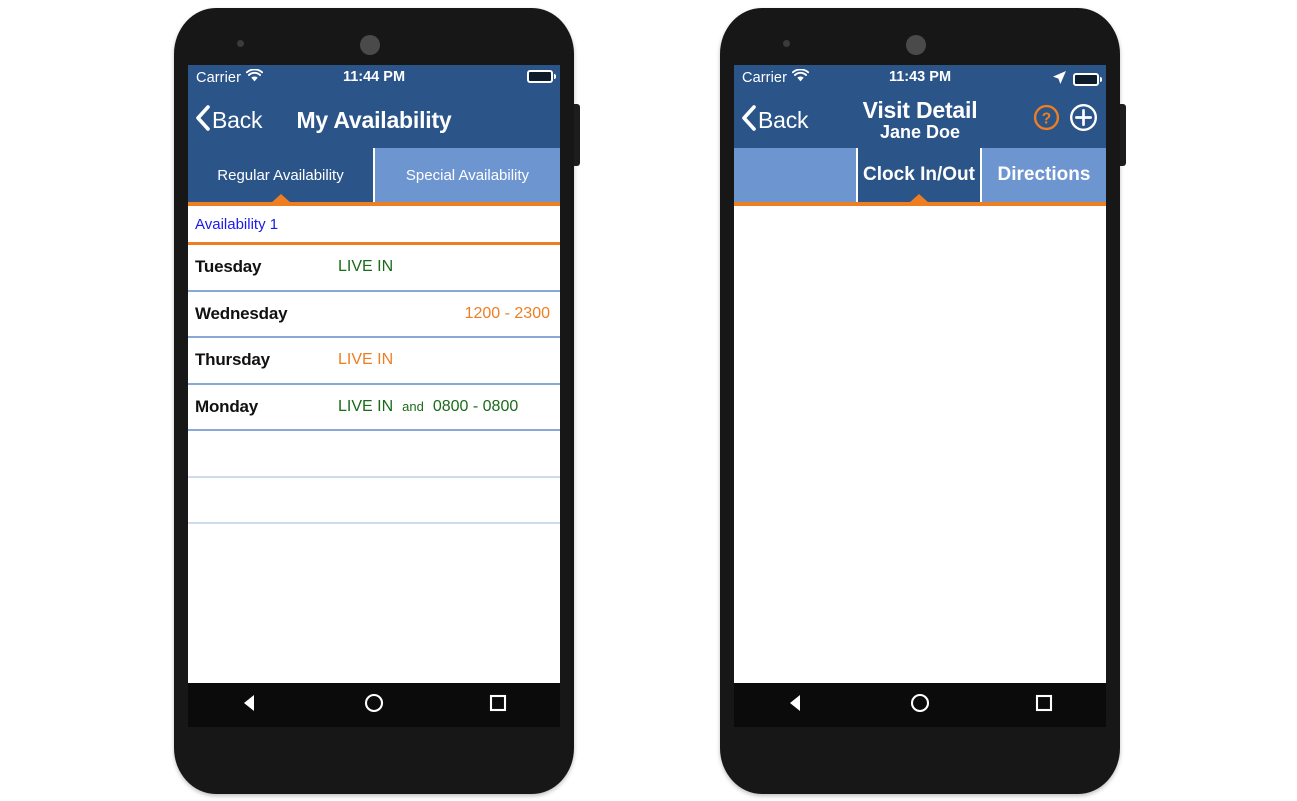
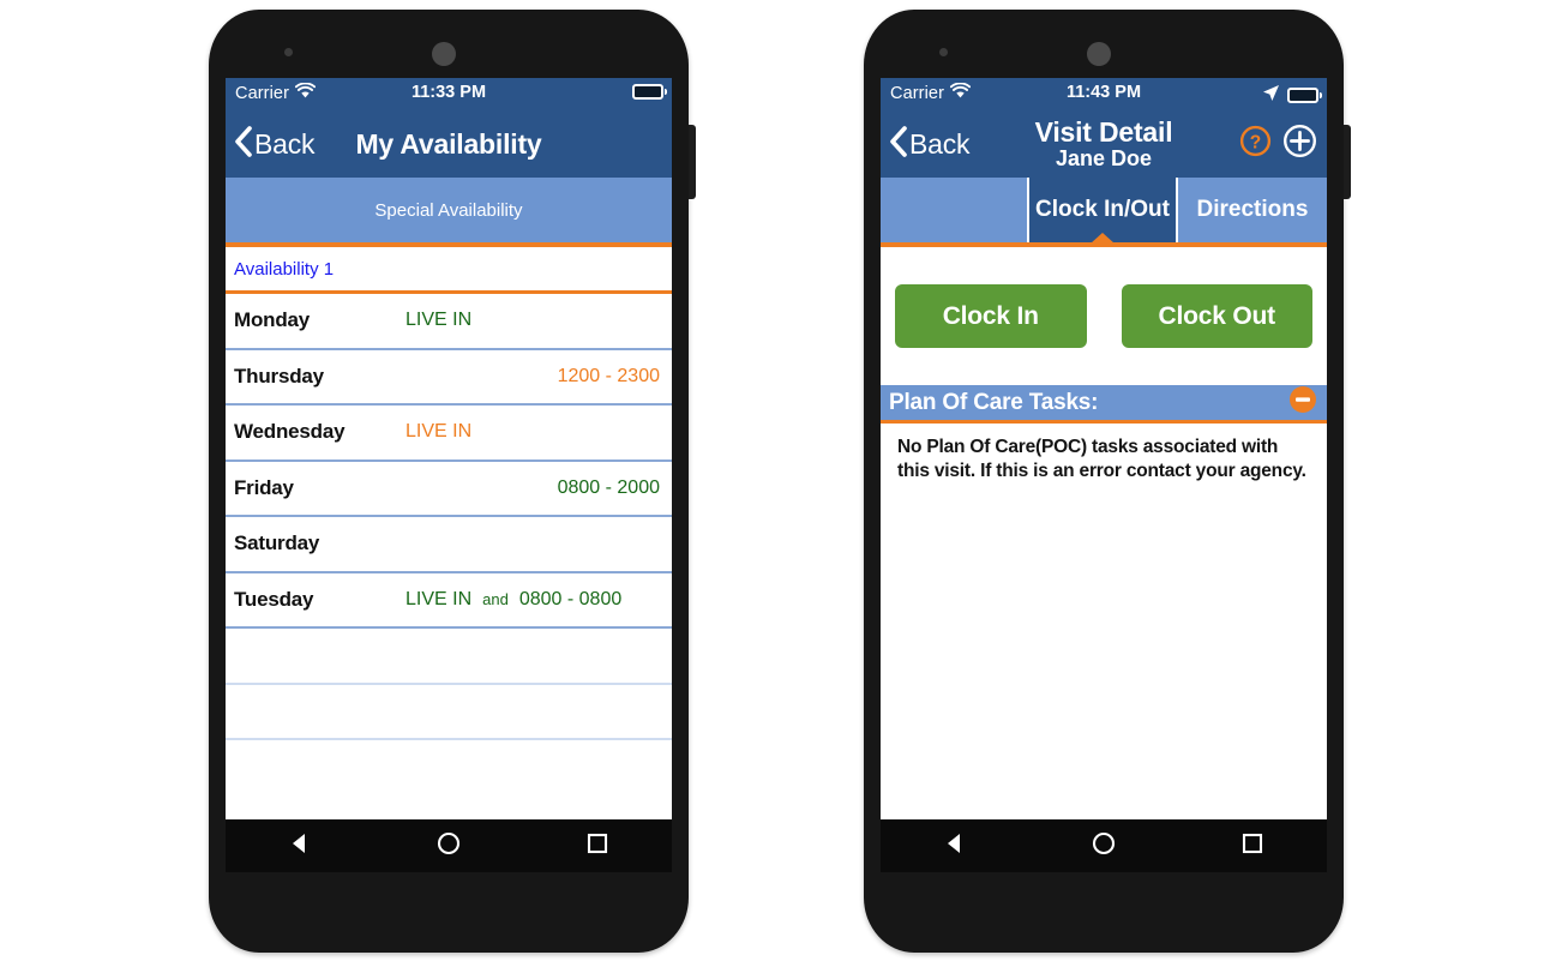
  Carrier
- 11:44 PM
+ 11:33 PM
  Back
  My Availability
- Regular Availability
  Special Availability
  Availability 1
- Tuesday
+ Monday
  LIVE IN
- Wednesday
+ Thursday
  1200 - 2300
- Thursday
+ Wednesday
  LIVE IN
+ Friday
+ 0800 - 2000
+ Saturday
- Monday
+ Tuesday
  LIVE IN
  and
  0800 - 0800
  Carrier
  11:43 PM
  Back
  Visit Detail
  Jane Doe
  ?
  Clock In/Out
  Directions
+ Clock In
+ Clock Out
+ Plan Of Care Tasks:
+ No Plan Of Care(POC) tasks associated with this visit. If this is an error contact your agency.
